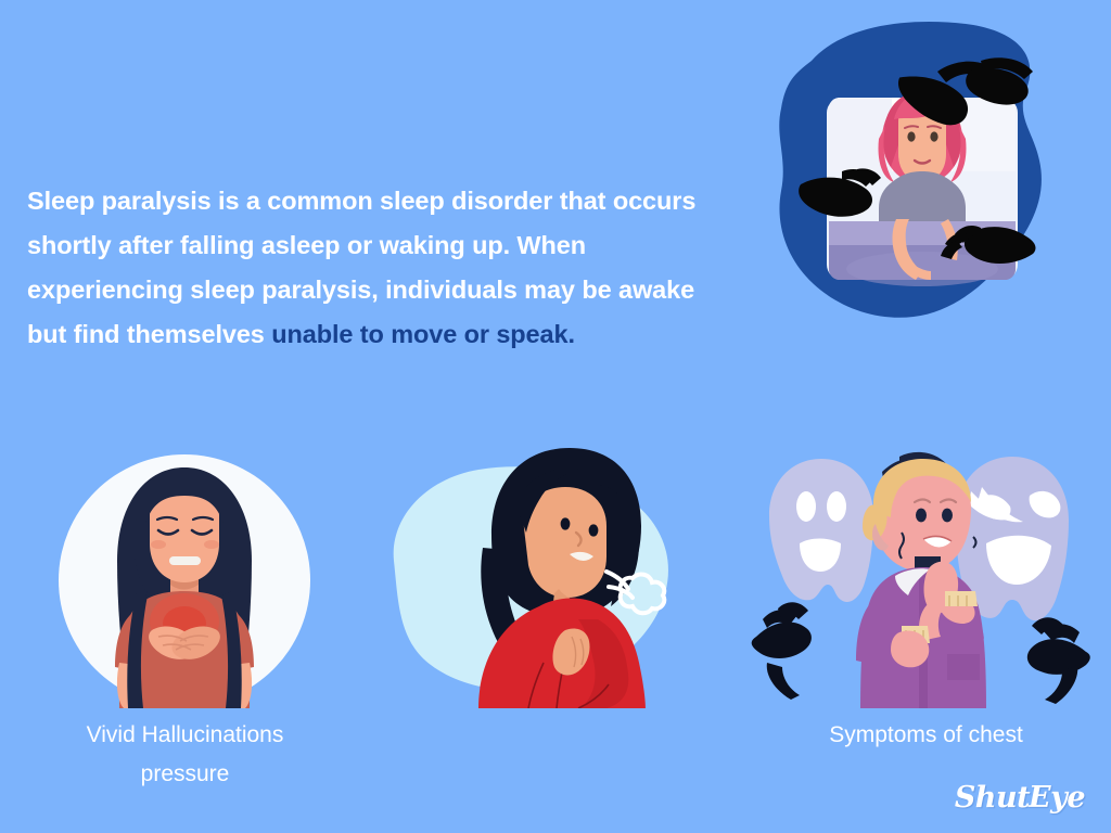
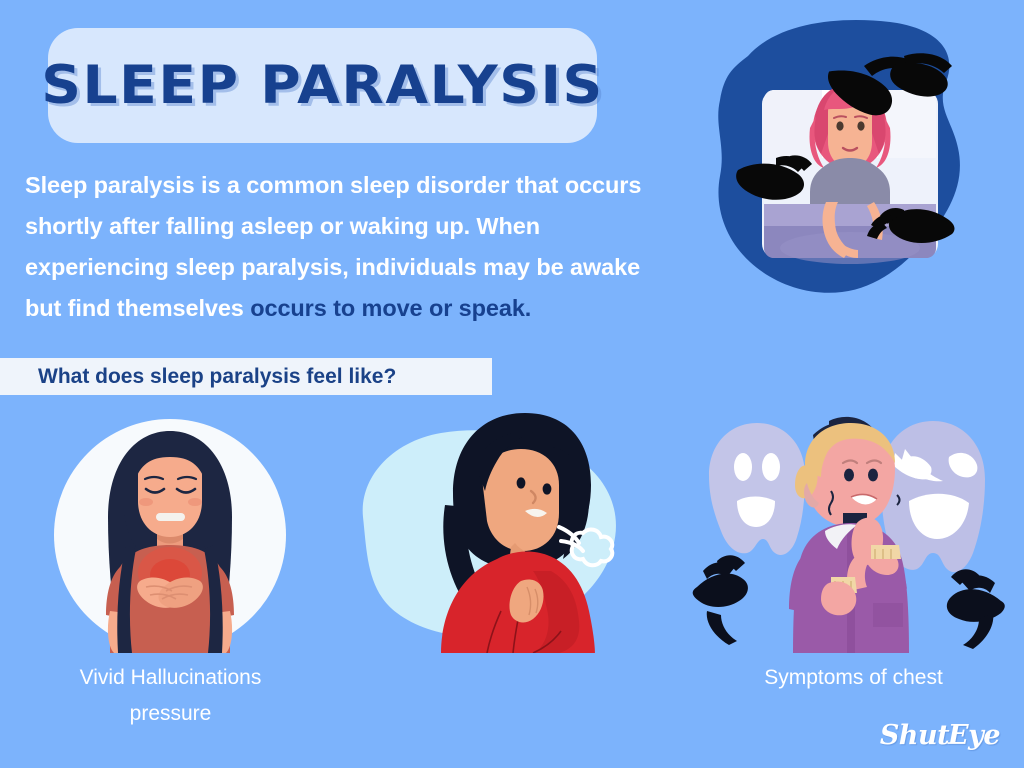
+ SLEEP PARALYSIS
- Sleep paralysis is a common sleep disorder that occurs shortly after falling asleep or waking up. When experiencing sleep paralysis, individuals may be awake but find themselves unable to move or speak.
+ Sleep paralysis is a common sleep disorder that occurs shortly after falling asleep or waking up. When experiencing sleep paralysis, individuals may be awake but find themselves occurs to move or speak.
+ What does sleep paralysis feel like?
  Vivid Hallucinations
  pressure
  Symptoms of chest
  ShutEye
